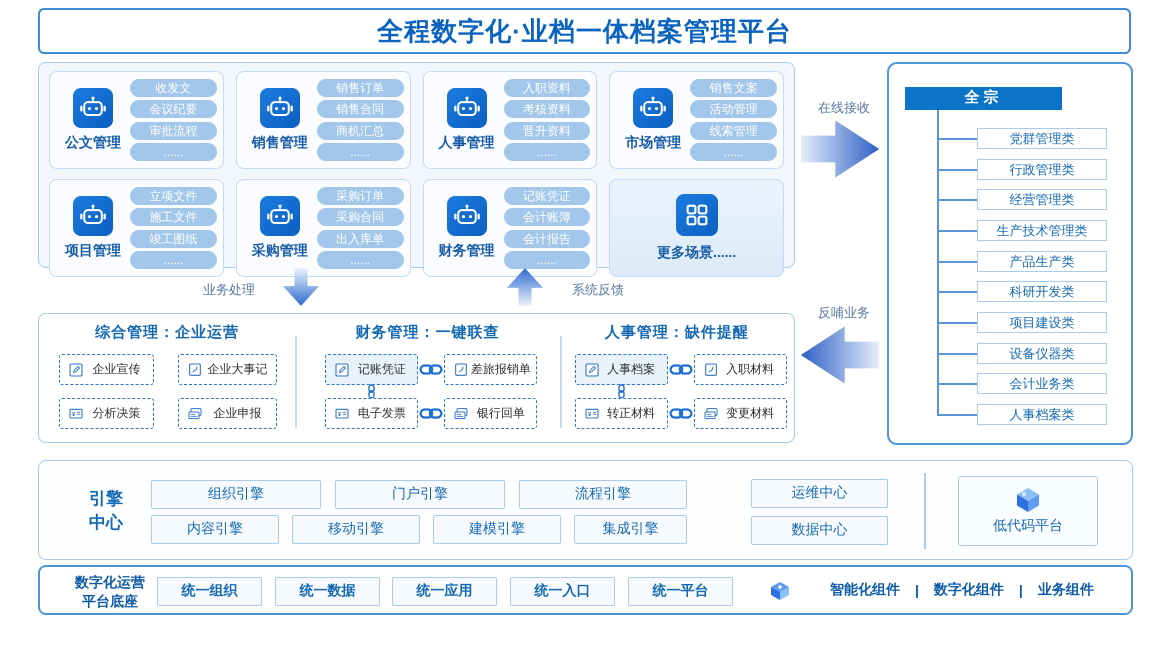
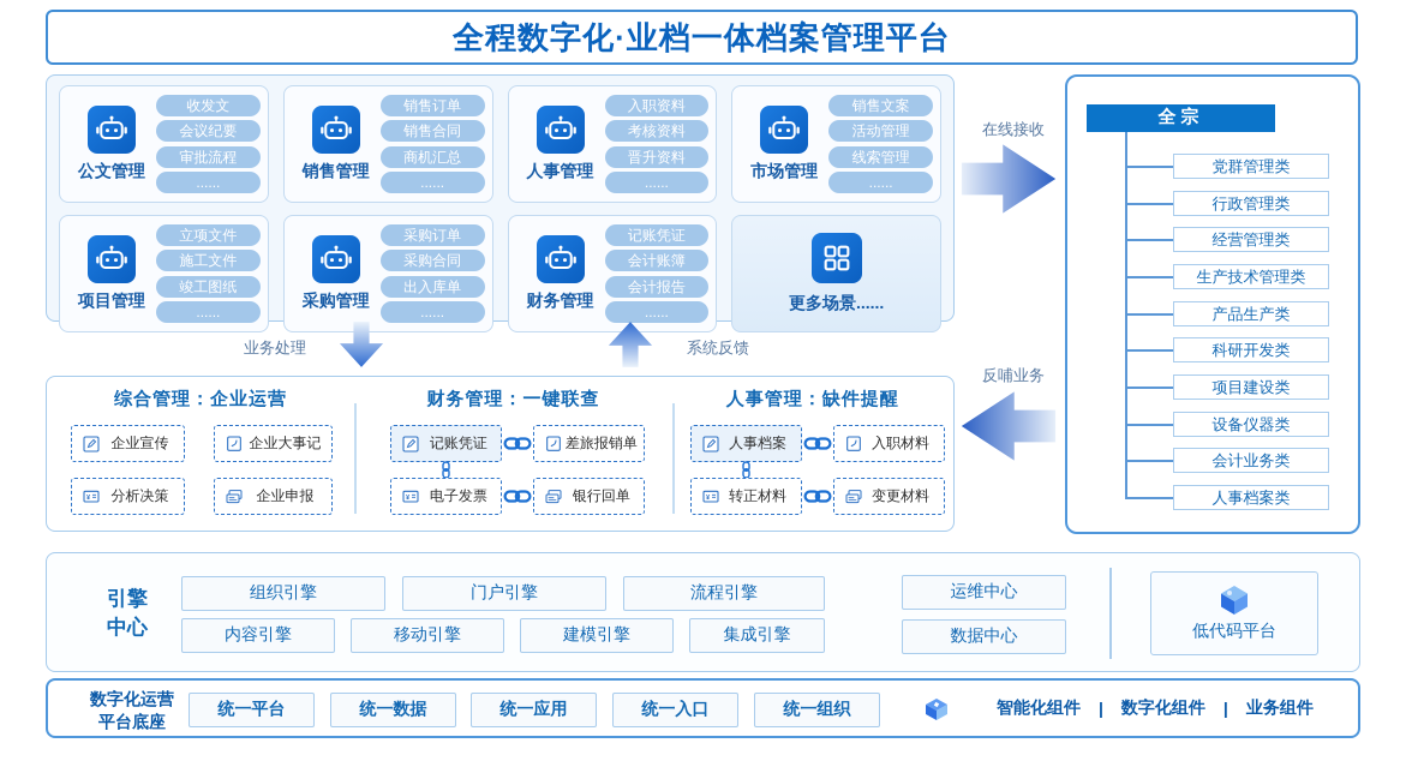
  全程数字化·业档一体档案管理平台
  公文管理
  收发文
  会议纪要
  审批流程
  ......
  销售管理
  销售订单
  销售合同
  商机汇总
  ......
  人事管理
  入职资料
  考核资料
  晋升资料
  ......
  市场管理
  销售文案
  活动管理
  线索管理
  ......
  项目管理
  立项文件
  施工文件
  竣工图纸
  ......
  采购管理
  采购订单
  采购合同
  出入库单
  ......
  财务管理
  记账凭证
  会计账簿
  会计报告
  ......
  更多场景......
  业务处理
  系统反馈
  在线接收
  反哺业务
  综合管理：企业运营
  企业宣传
  企业大事记
  分析决策
  企业申报
  财务管理：一键联查
  记账凭证
  差旅报销单
  电子发票
  银行回单
  人事管理：缺件提醒
  人事档案
  入职材料
  转正材料
  变更材料
  全宗
  党群管理类
  行政管理类
  经营管理类
  生产技术管理类
  产品生产类
  科研开发类
  项目建设类
  设备仪器类
  会计业务类
  人事档案类
  引擎
  中心
  组织引擎
  门户引擎
  流程引擎
  内容引擎
  移动引擎
  建模引擎
  集成引擎
  运维中心
  数据中心
  低代码平台
  数字化运营
  平台底座
- 统一组织
+ 统一平台
  统一数据
  统一应用
  统一入口
- 统一平台
+ 统一组织
  智能化组件
  |
  数字化组件
  |
  业务组件
